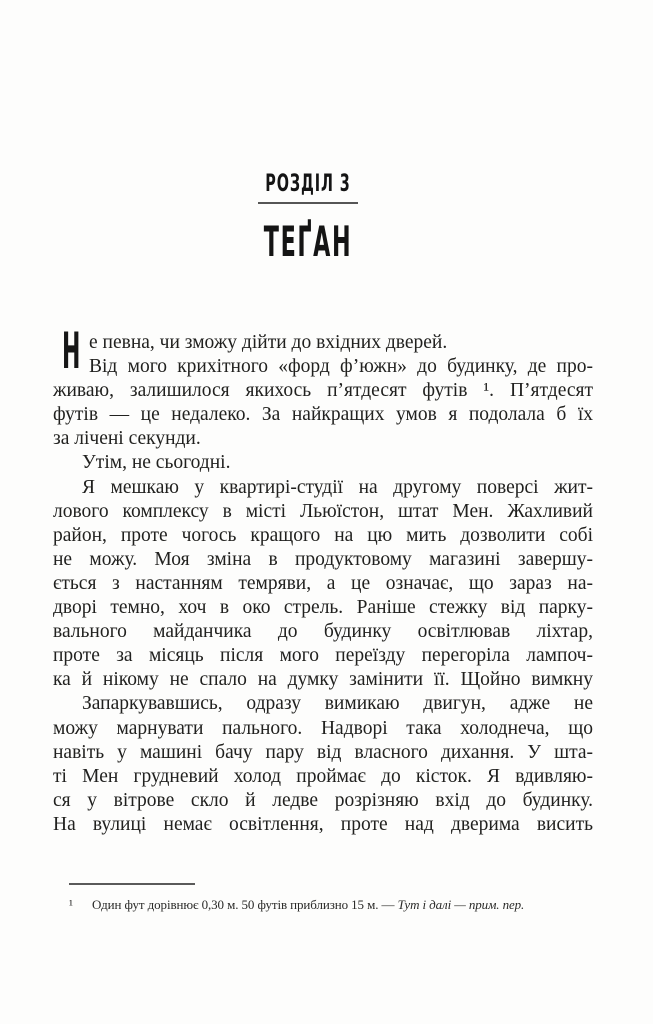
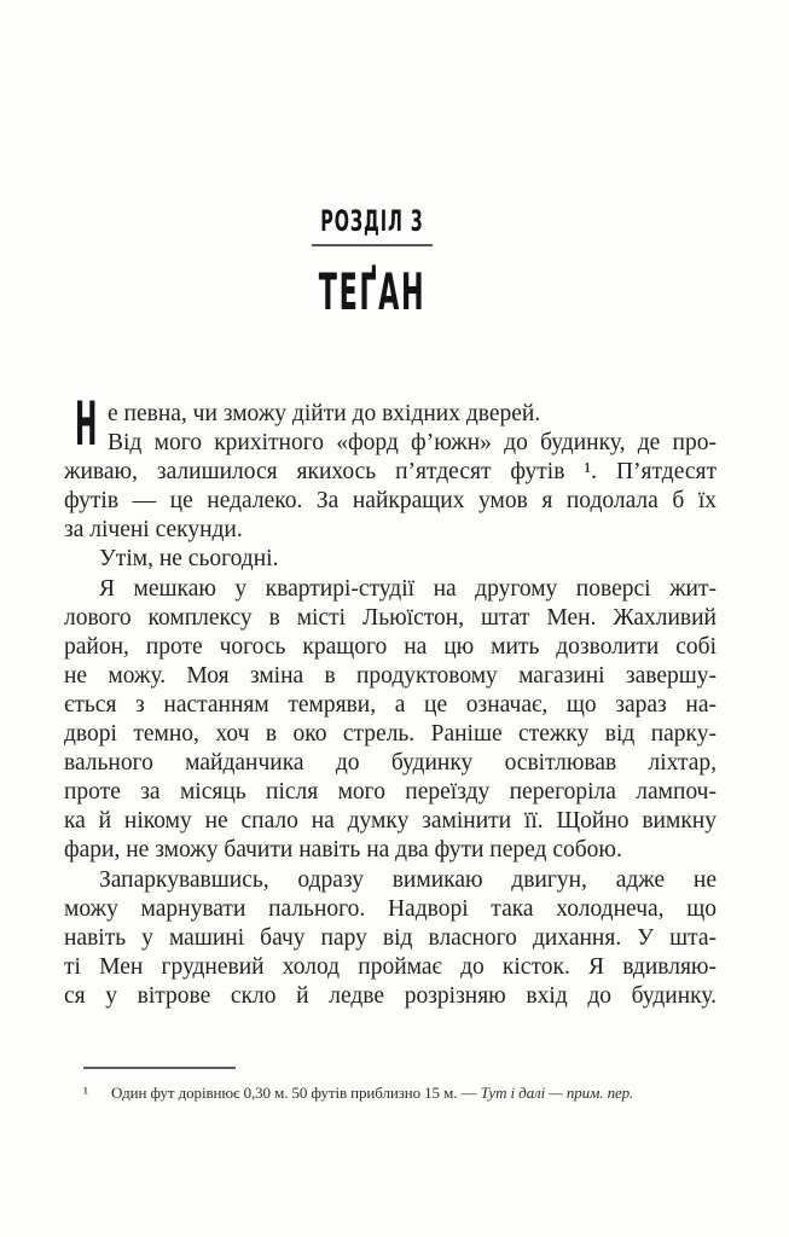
  РОЗДІЛ 3
  ТЕҐАН
  Н
  е певна, чи зможу дійти до вхідних дверей.
  Від мого крихітного «форд ф’южн» до будинку, де про-
  живаю, залишилося якихось п’ятдесят футів ¹. П’ятдесят
  футів — це недалеко. За найкращих умов я подолала б їх
  за лічені секунди.
  Утім, не сьогодні.
  Я мешкаю у квартирі-студії на другому поверсі жит-
  лового комплексу в місті Льюїстон, штат Мен. Жахливий
  район, проте чогось кращого на цю мить дозволити собі
  не можу. Моя зміна в продуктовому магазині завершу-
  ється з настанням темряви, а це означає, що зараз на-
  дворі темно, хоч в око стрель. Раніше стежку від парку-
  вального майданчика до будинку освітлював ліхтар,
  проте за місяць після мого переїзду перегоріла лампоч-
  ка й нікому не спало на думку замінити її. Щойно вимкну
+ фари, не зможу бачити навіть на два фути перед собою.
  Запаркувавшись, одразу вимикаю двигун, адже не
  можу марнувати пального. Надворі така холоднеча, що
  навіть у машині бачу пару від власного дихання. У шта-
  ті Мен грудневий холод проймає до кісток. Я вдивляю-
  ся у вітрове скло й ледве розрізняю вхід до будинку.
- На вулиці немає освітлення, проте над дверима висить
  ¹
  Один фут дорівнює 0,30 м. 50 футів приблизно 15 м. — Тут і далі — прим. пер.
